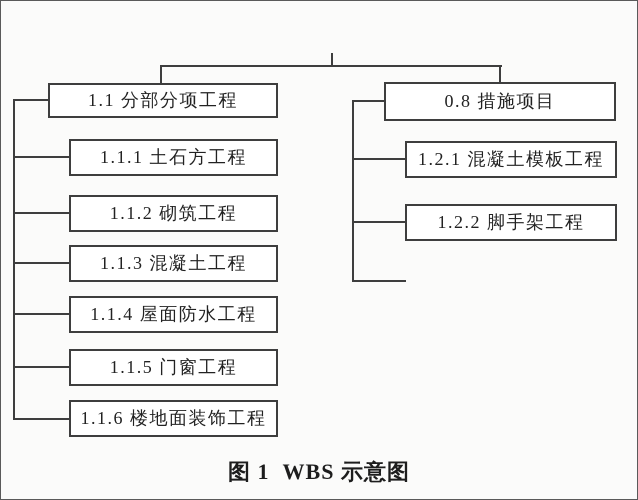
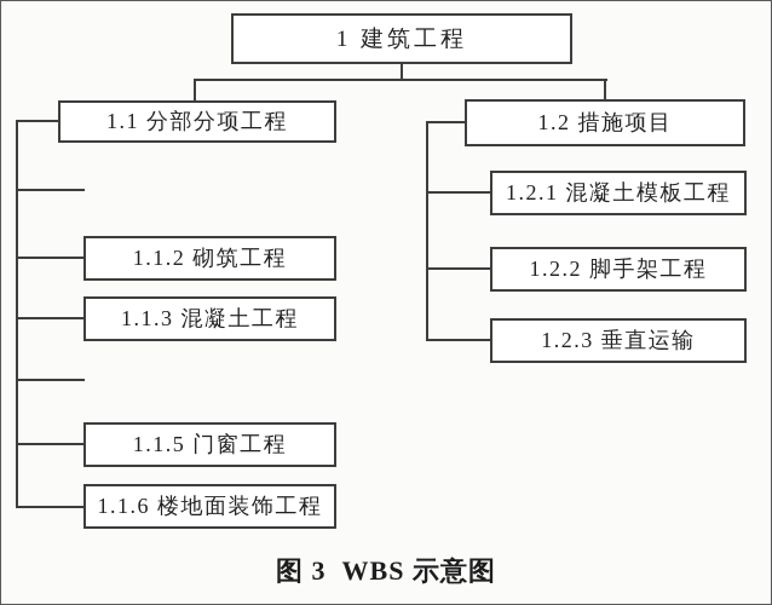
+ 1 建筑工程
  1.1 分部分项工程
- 1.1.1 土石方工程
  1.1.2 砌筑工程
  1.1.3 混凝土工程
- 1.1.4 屋面防水工程
  1.1.5 门窗工程
  1.1.6 楼地面装饰工程
- 0.8 措施项目
+ 1.2 措施项目
  1.2.1 混凝土模板工程
  1.2.2 脚手架工程
+ 1.2.3 垂直运输
- 图 1 WBS 示意图
+ 图 3 WBS 示意图
